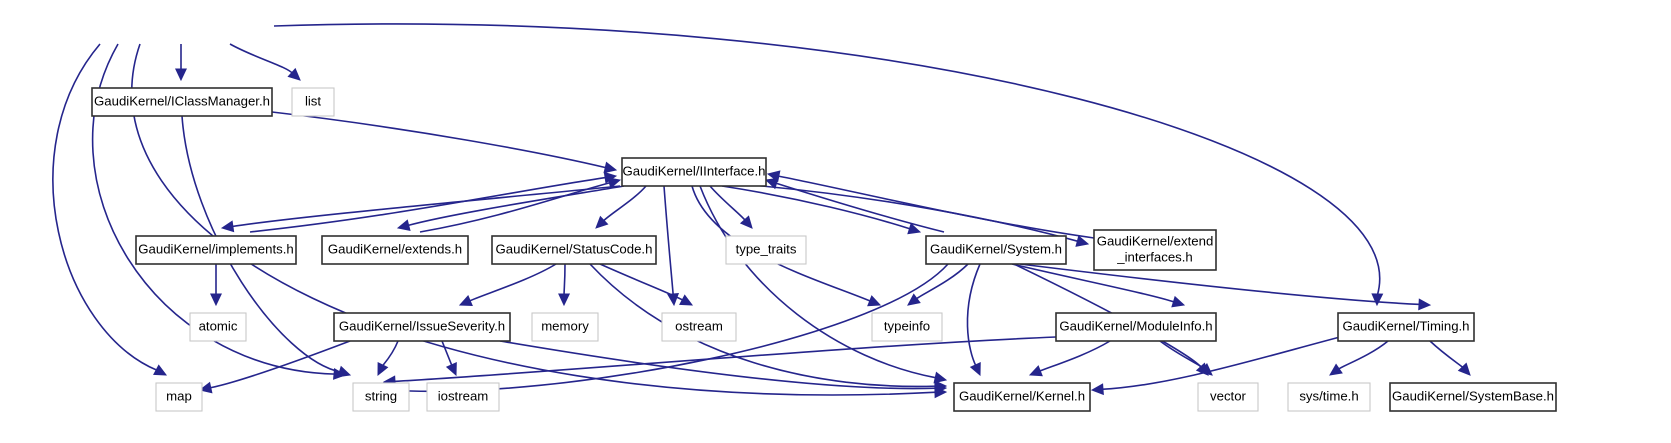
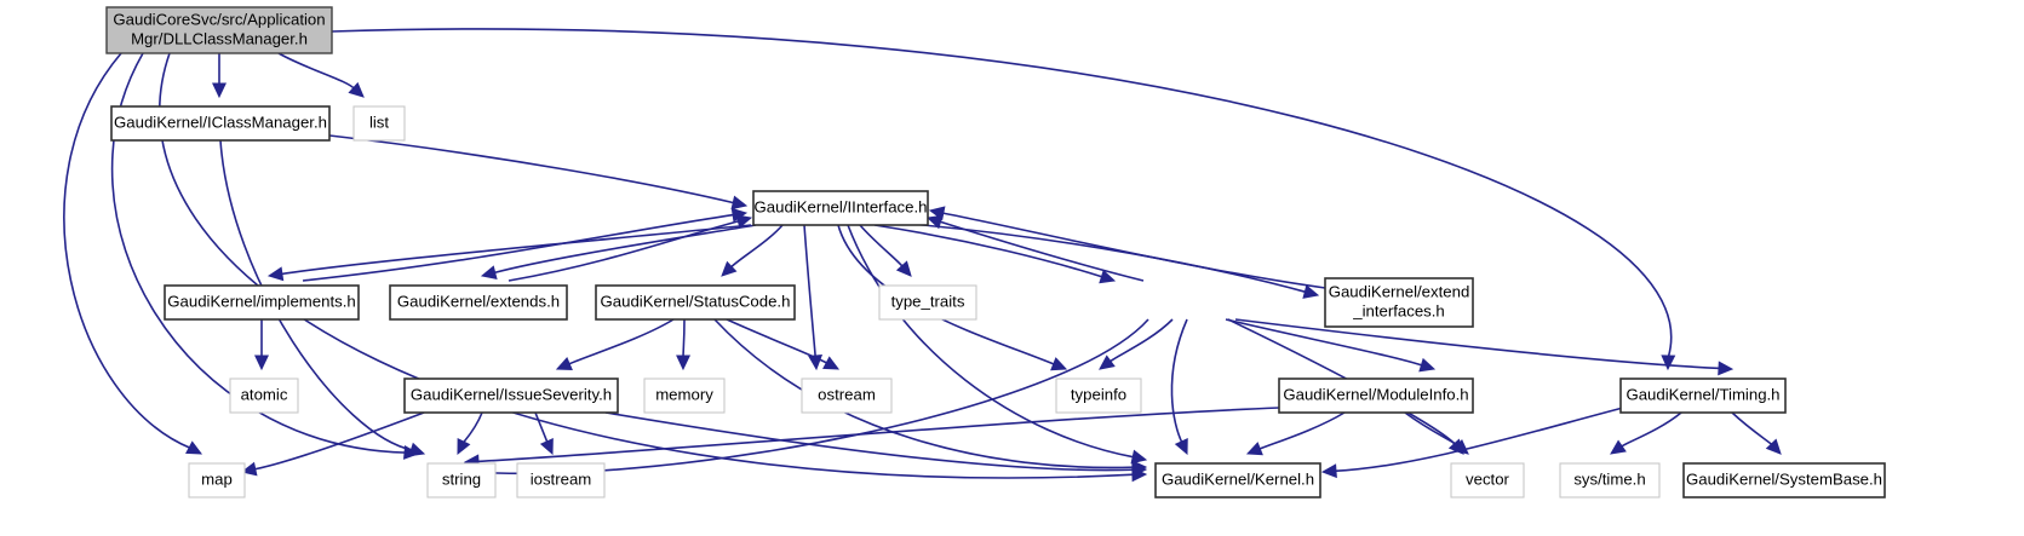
+ GaudiCoreSvc/src/Application
+ Mgr/DLLClassManager.h
  GaudiKernel/IClassManager.h
  list
  GaudiKernel/IInterface.h
  GaudiKernel/implements.h
  GaudiKernel/extends.h
  GaudiKernel/StatusCode.h
  type_traits
- GaudiKernel/System.h
  GaudiKernel/extend
  _interfaces.h
  atomic
  GaudiKernel/IssueSeverity.h
  memory
  ostream
  typeinfo
  GaudiKernel/ModuleInfo.h
  GaudiKernel/Timing.h
  map
  string
  iostream
  GaudiKernel/Kernel.h
  vector
  sys/time.h
  GaudiKernel/SystemBase.h
